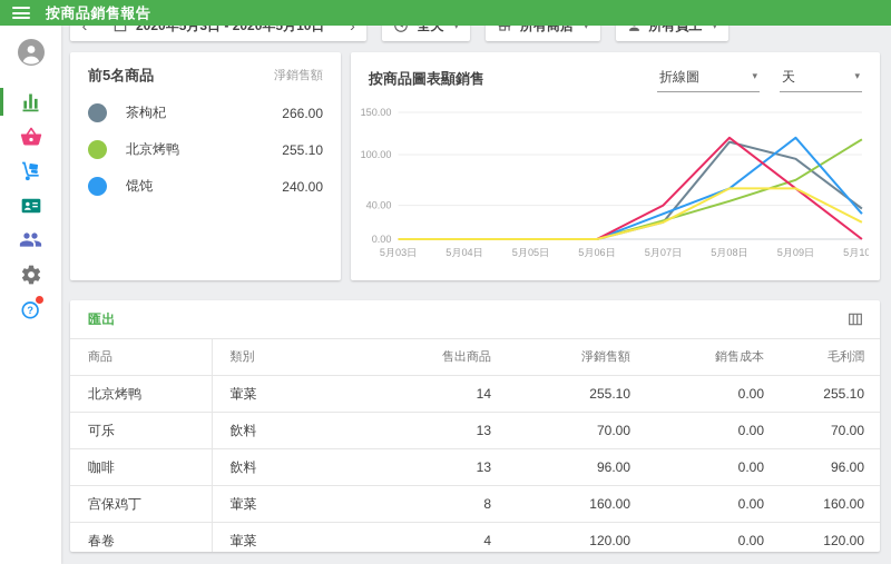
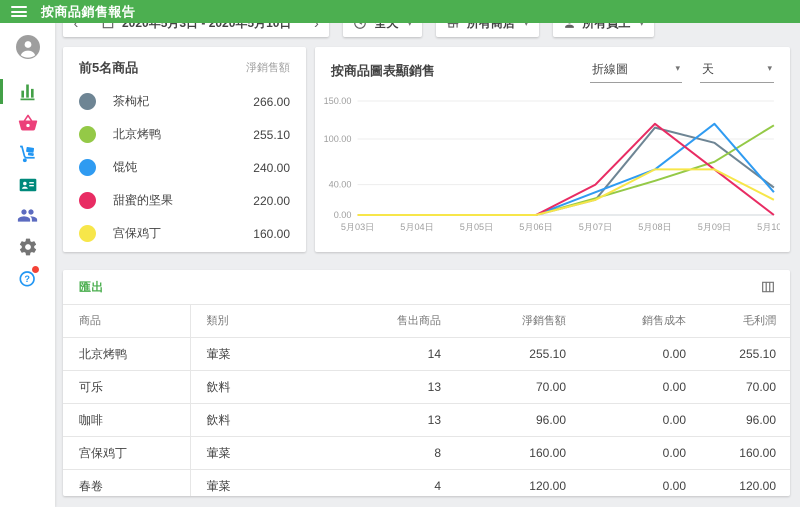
  按商品銷售報告
  ?
  ‹
  ›
  前5名商品
  淨銷售額
  茶枸杞
  266.00
  北京烤鸭
  255.10
  馄饨
  240.00
+ 甜蜜的坚果
+ 220.00
+ 宫保鸡丁
+ 160.00
  按商品圖表顯銷售
  折線圖
  ▾
  天
  ▾
  0.00
  40.00
  100.00
  150.00
  5月03日
  5月04日
  5月05日
  5月06日
  5月07日
  5月08日
  5月09日
  5月10
  匯出
  商品	類別	售出商品	淨銷售額	銷售成本	毛利潤
  北京烤鸭	葷菜	14	255.10	0.00	255.10
  可乐	飲料	13	70.00	0.00	70.00
  咖啡	飲料	13	96.00	0.00	96.00
  宫保鸡丁	葷菜	8	160.00	0.00	160.00
  春卷	葷菜	4	120.00	0.00	120.00
